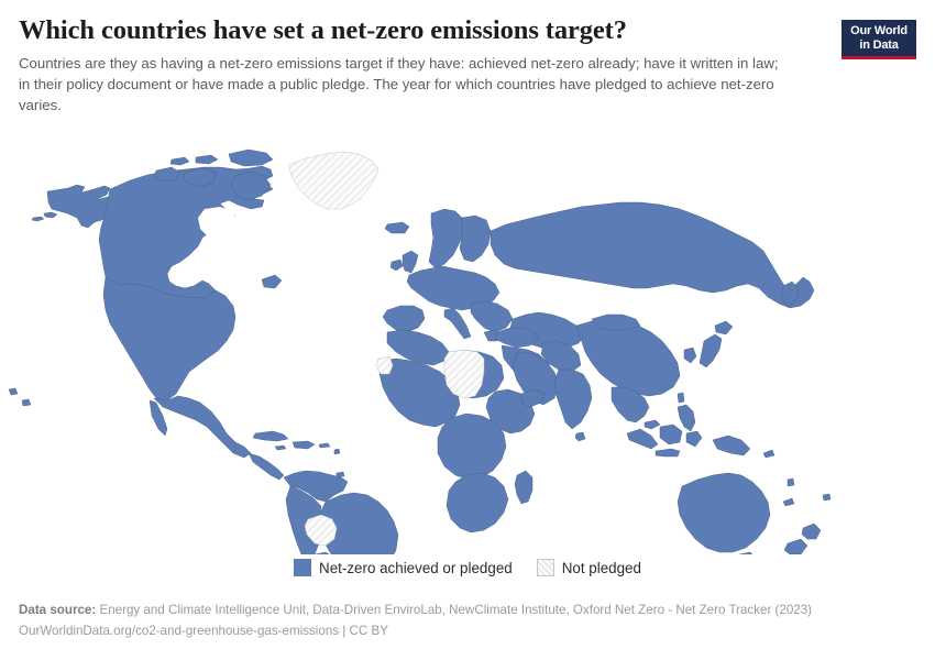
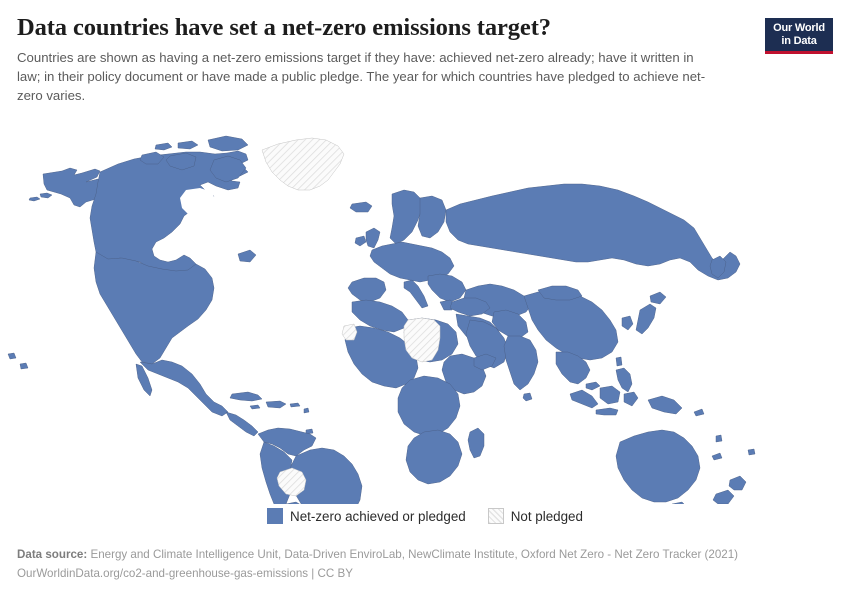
- Which countries have set a net-zero emissions target?
+ Data countries have set a net-zero emissions target?
- Countries are they as having a net-zero emissions target if they have: achieved net-zero already; have it written in law; in their policy document or have made a public pledge. The year for which countries have pledged to achieve net-zero varies.
+ Countries are shown as having a net-zero emissions target if they have: achieved net-zero already; have it written in law; in their policy document or have made a public pledge. The year for which countries have pledged to achieve net-zero varies.
  Our World
  in Data
  Net-zero achieved or pledged
  Not pledged
- Data source: Energy and Climate Intelligence Unit, Data-Driven EnviroLab, NewClimate Institute, Oxford Net Zero - Net Zero Tracker (2023)
+ Data source: Energy and Climate Intelligence Unit, Data-Driven EnviroLab, NewClimate Institute, Oxford Net Zero - Net Zero Tracker (2021)
  OurWorldinData.org/co2-and-greenhouse-gas-emissions | CC BY
